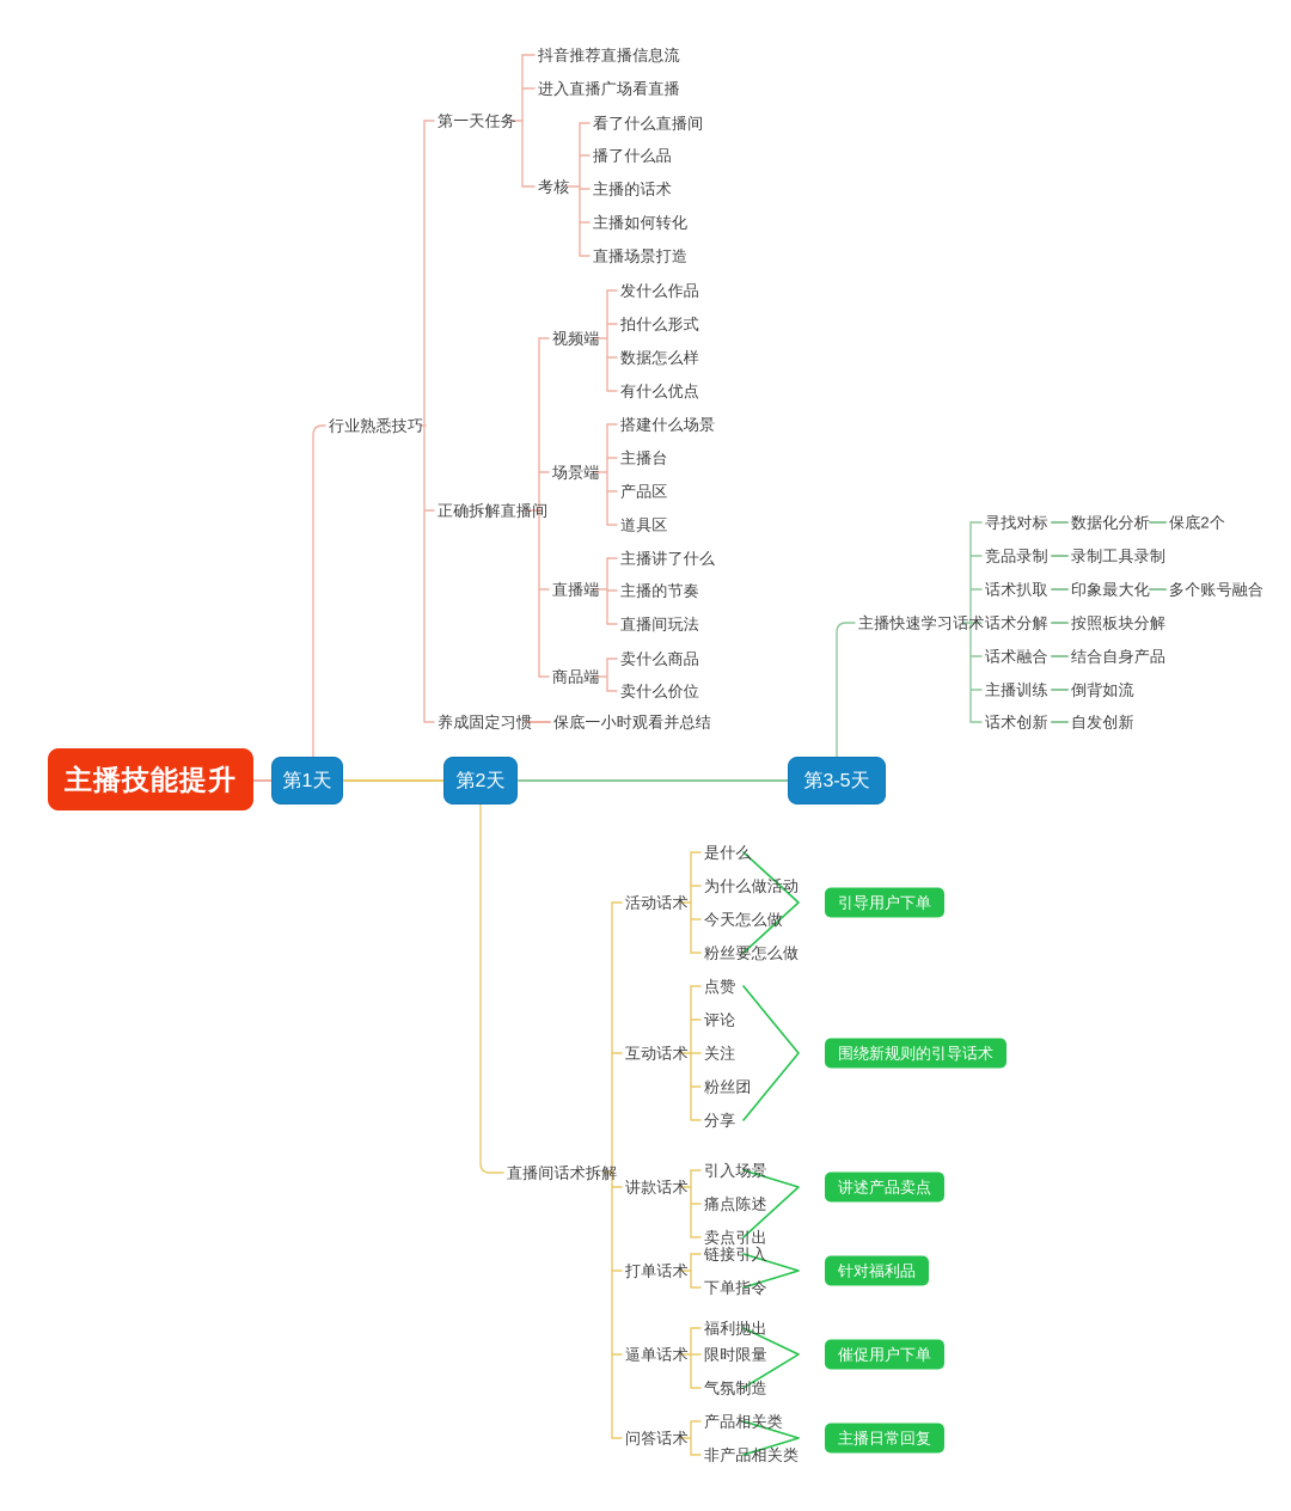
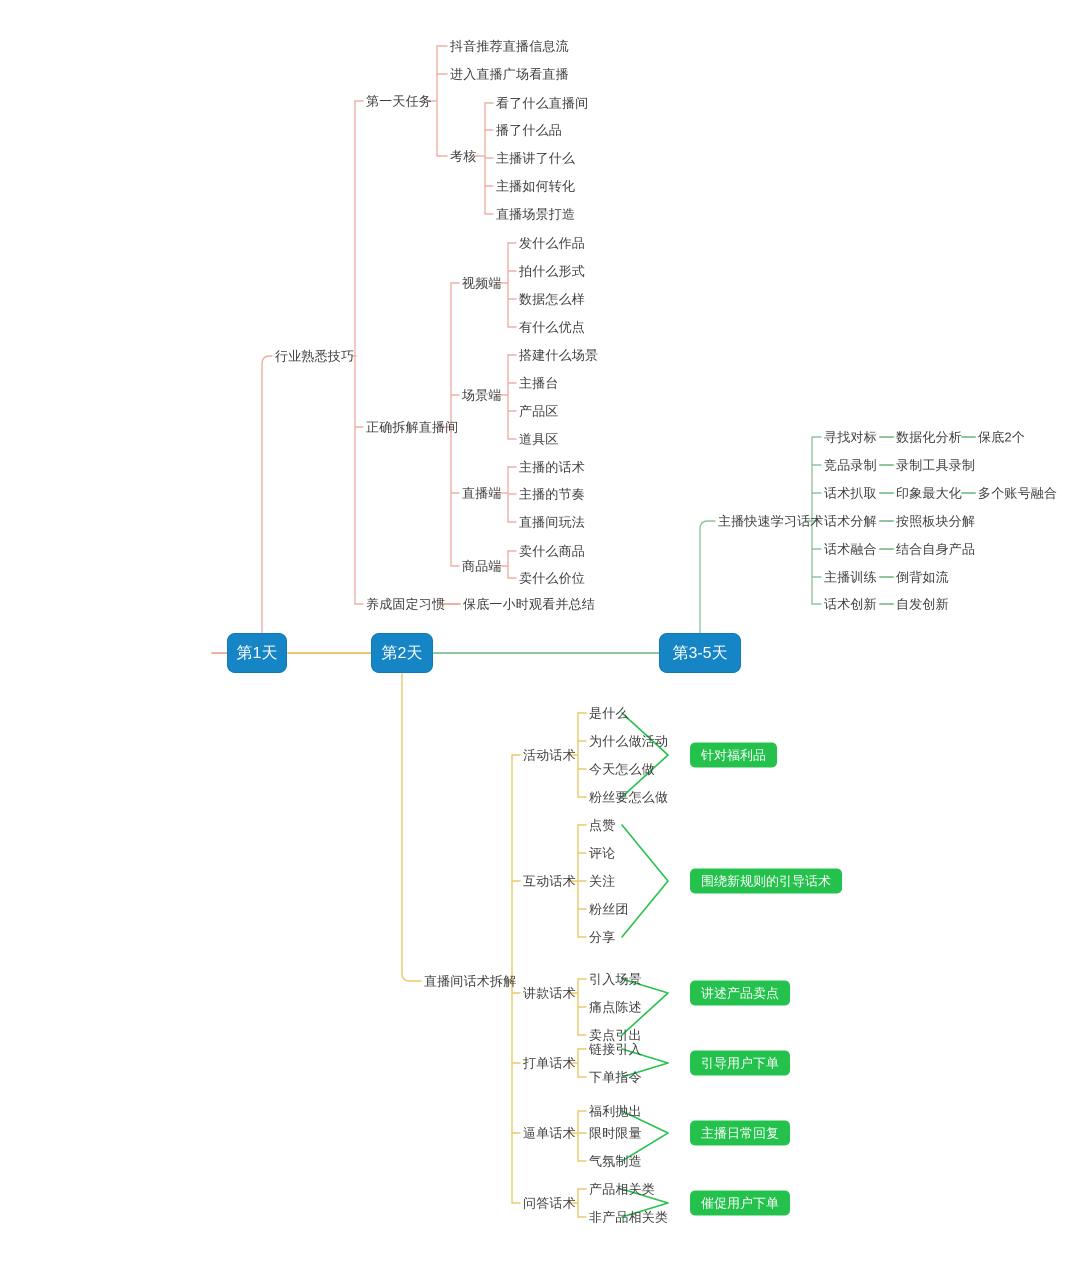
- 主播技能提升
  第1天
  第2天
  第3-5天
  行业熟悉技巧
  第一天任务
  正确拆解直播间
  养成固定习惯
  抖音推荐直播信息流
  进入直播广场看直播
  考核
  看了什么直播间
  播了什么品
- 主播的话术
+ 主播讲了什么
  主播如何转化
  直播场景打造
  视频端
  场景端
  直播端
  商品端
  发什么作品
  拍什么形式
  数据怎么样
  有什么优点
  搭建什么场景
  主播台
  产品区
  道具区
- 主播讲了什么
+ 主播的话术
  主播的节奏
  直播间玩法
  卖什么商品
  卖什么价位
  保底一小时观看并总结
  主播快速学习话术
  寻找对标
  数据化分析
  保底2个
  竞品录制
  录制工具录制
  话术扒取
  印象最大化
  多个账号融合
  话术分解
  按照板块分解
  话术融合
  结合自身产品
  主播训练
  倒背如流
  话术创新
  自发创新
  直播间话术拆解
  活动话术
  是什么
  为什么做活动
  今天怎么做
  粉丝要怎么做
- 引导用户下单
+ 针对福利品
  互动话术
  点赞
  评论
  关注
  粉丝团
  分享
  围绕新规则的引导话术
  讲款话术
  引入场景
  痛点陈述
  卖点引出
  讲述产品卖点
  打单话术
  链接引入
  下单指令
- 针对福利品
+ 引导用户下单
  逼单话术
  福利抛出
  限时限量
  气氛制造
- 催促用户下单
+ 主播日常回复
  问答话术
  产品相关类
  非产品相关类
- 主播日常回复
+ 催促用户下单
